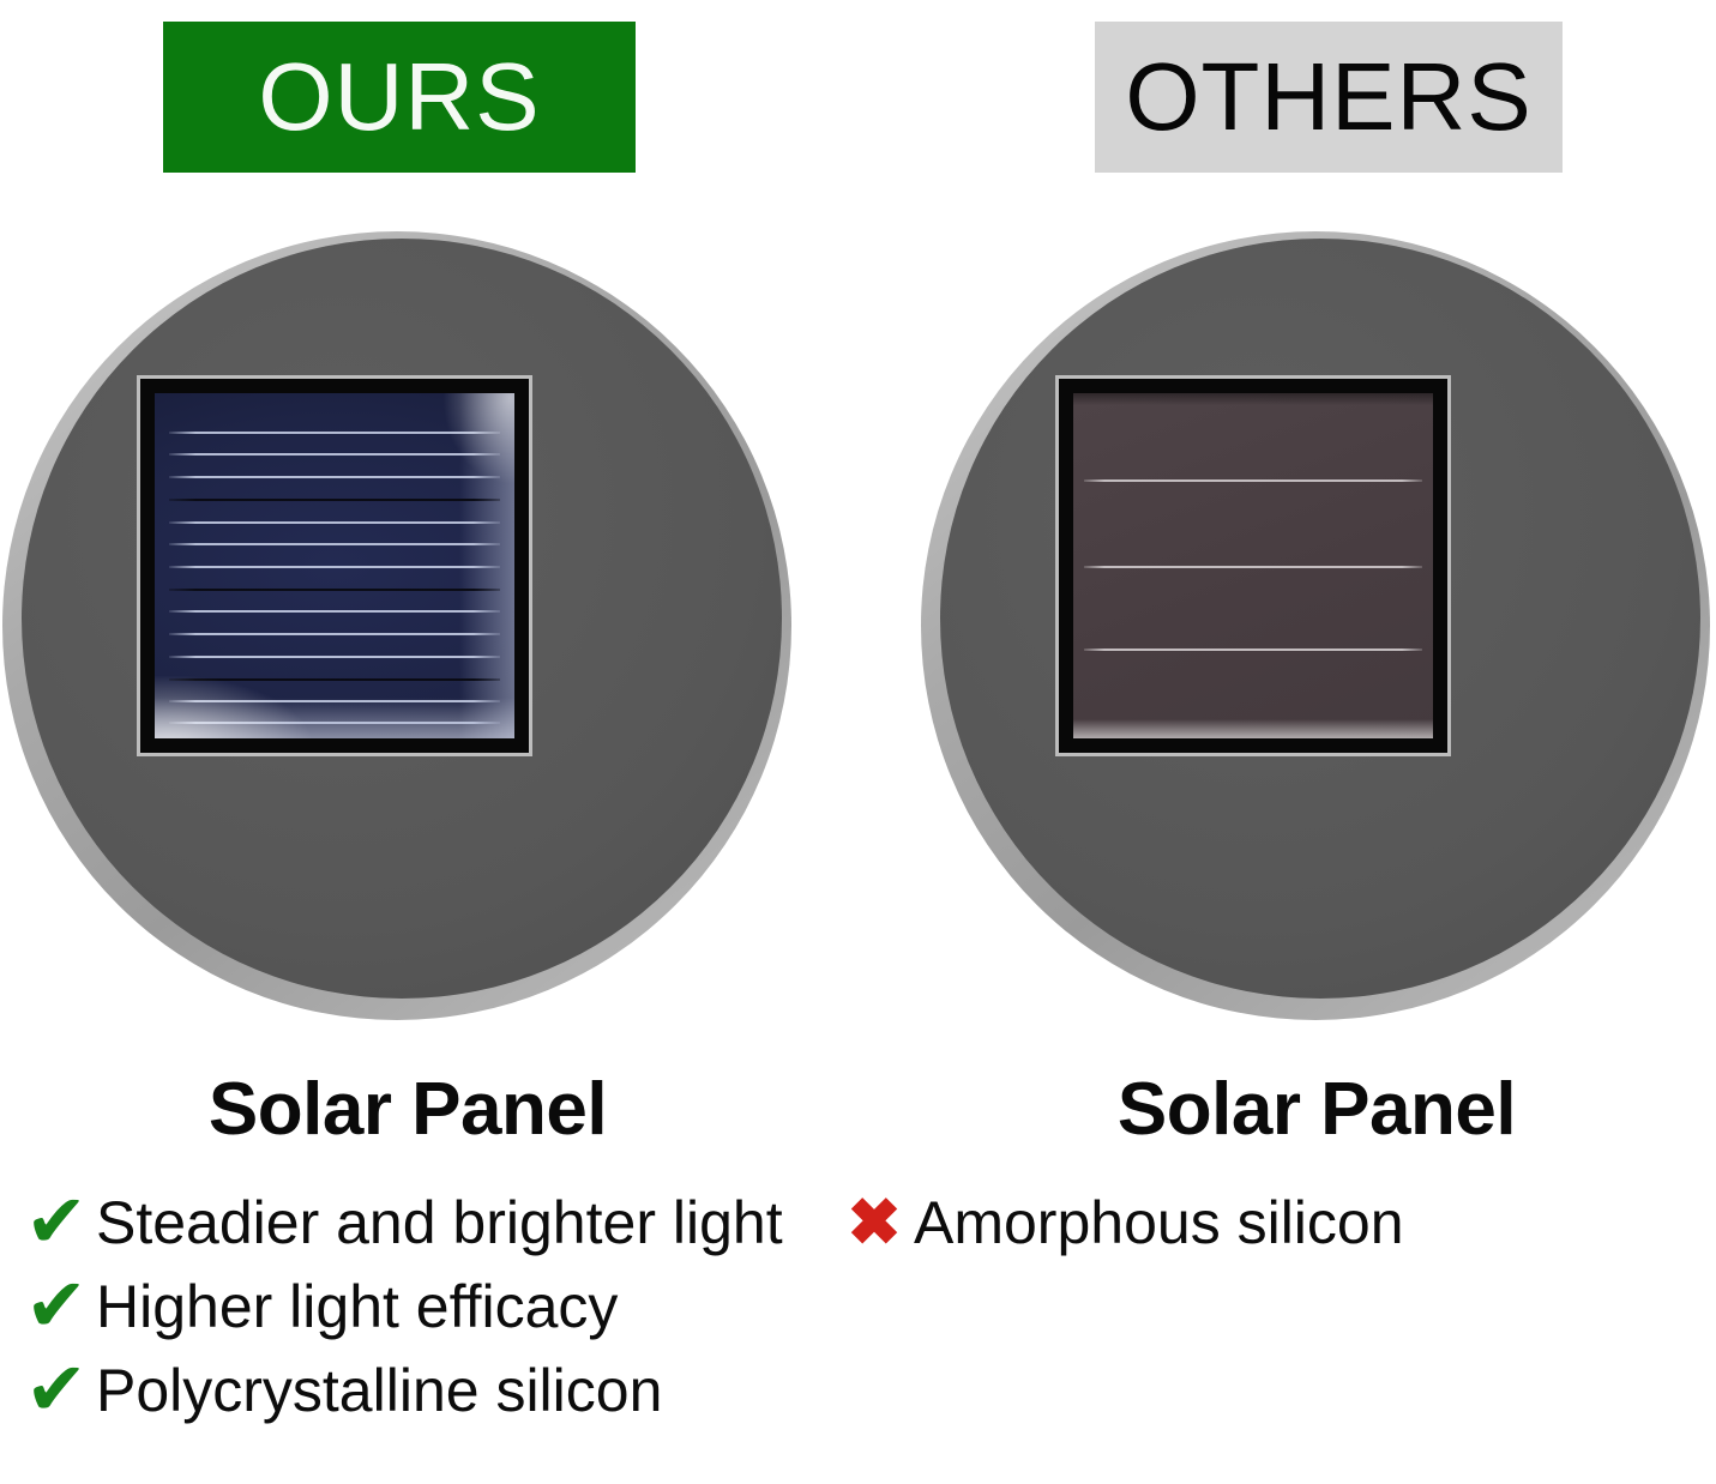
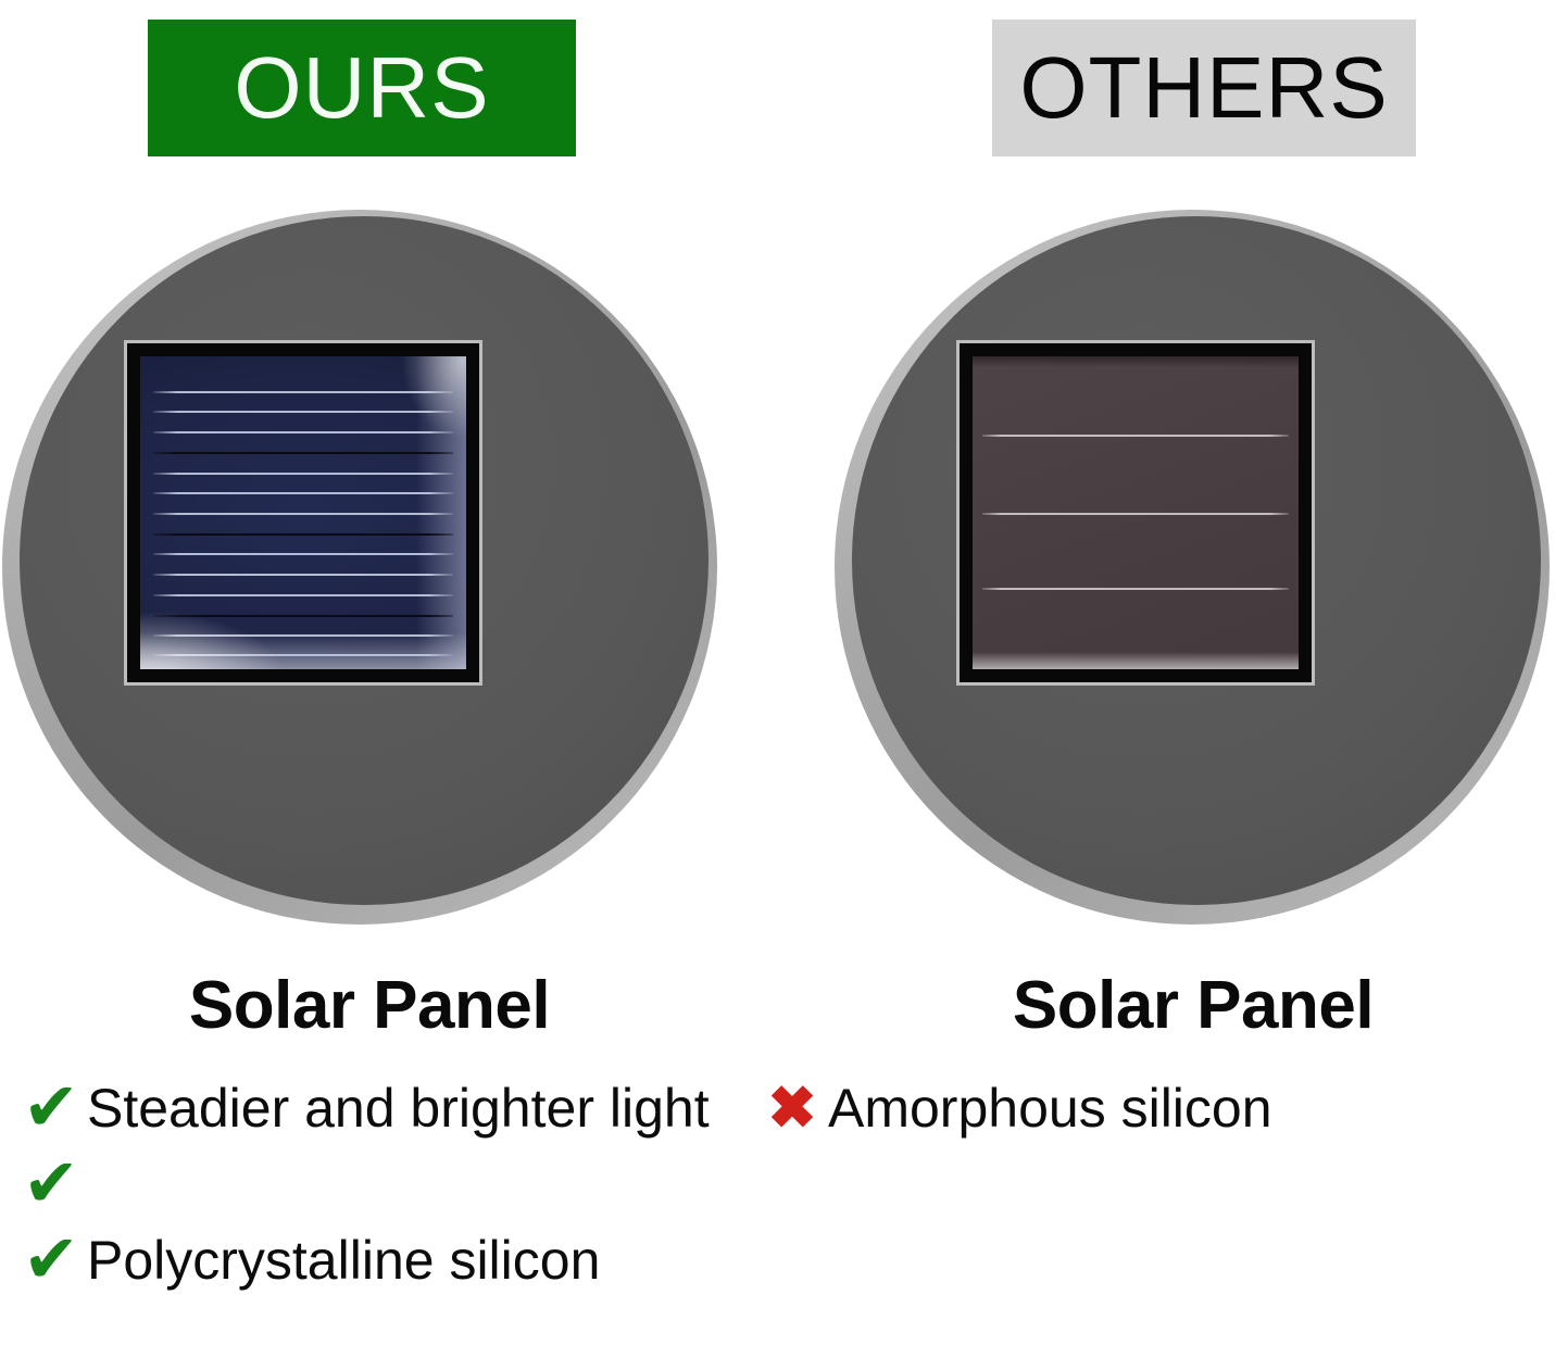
  OURS
  OTHERS
  Solar Panel
  Solar Panel
  ✔
  Steadier and brighter light
  ✔
- Higher light efficacy
  ✔
  Polycrystalline silicon
  ✖
  Amorphous silicon
